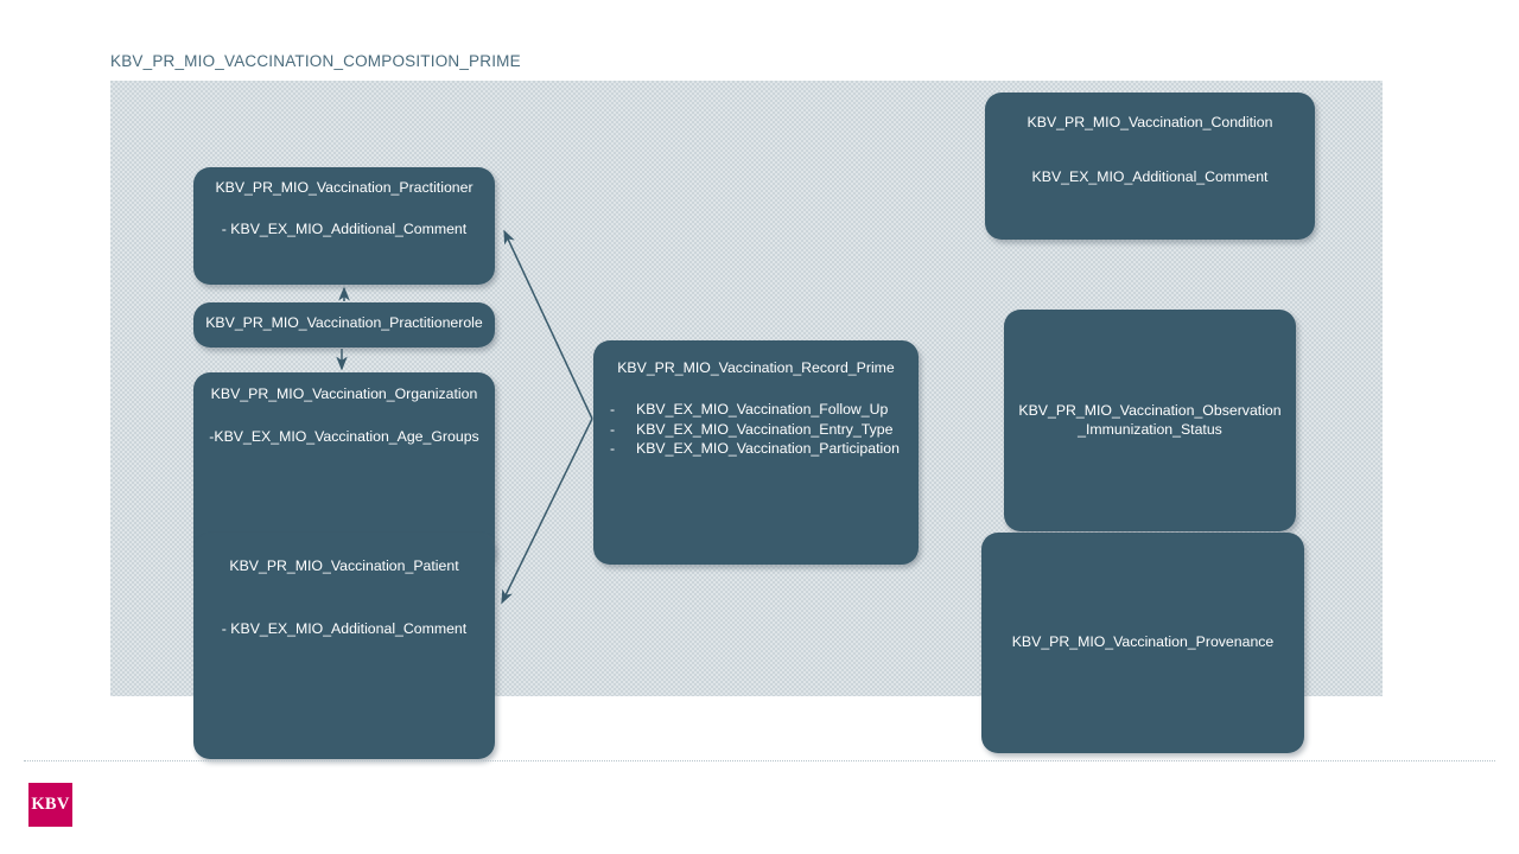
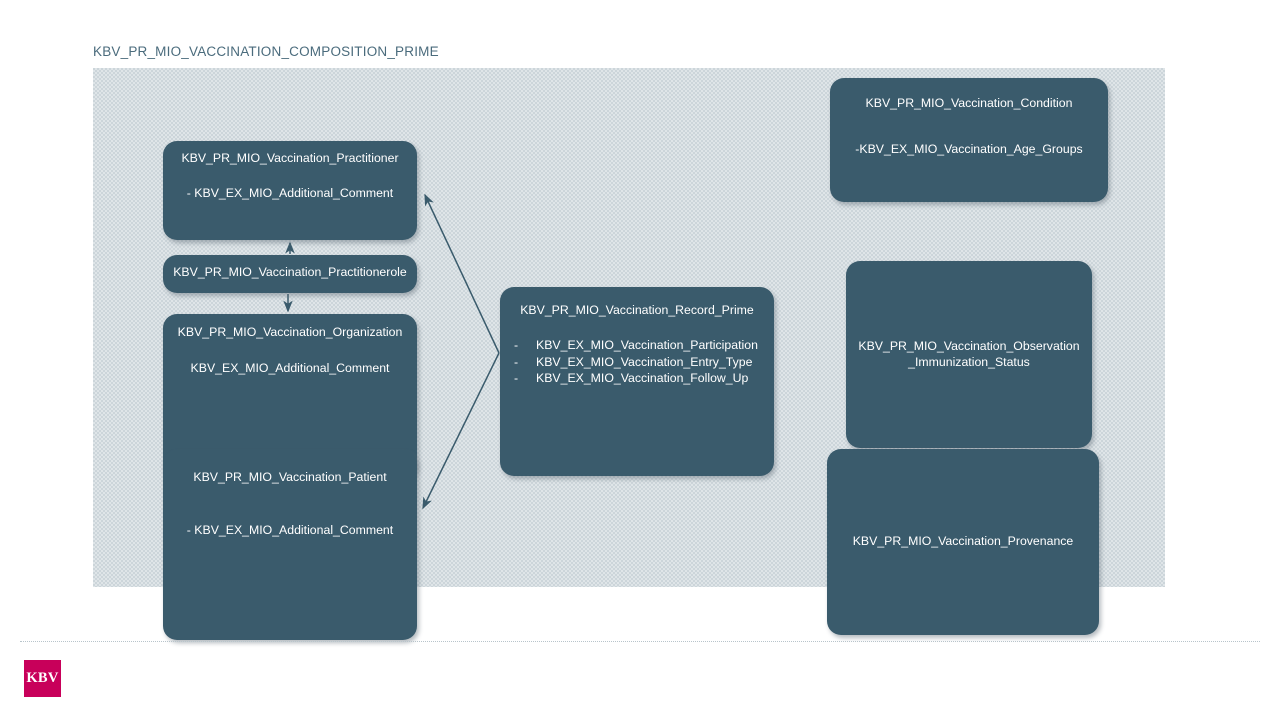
  KBV_PR_MIO_VACCINATION_COMPOSITION_PRIME
  KBV_PR_MIO_Vaccination_Practitioner
  - KBV_EX_MIO_Additional_Comment
  KBV_PR_MIO_Vaccination_Practitionerole
  KBV_PR_MIO_Vaccination_Organization
- -KBV_EX_MIO_Vaccination_Age_Groups
+ KBV_EX_MIO_Additional_Comment
  KBV_PR_MIO_Vaccination_Patient
  - KBV_EX_MIO_Additional_Comment
  KBV_PR_MIO_Vaccination_Record_Prime
- - KBV_EX_MIO_Vaccination_Follow_Up
+ - KBV_EX_MIO_Vaccination_Participation
  - KBV_EX_MIO_Vaccination_Entry_Type
- - KBV_EX_MIO_Vaccination_Participation
+ - KBV_EX_MIO_Vaccination_Follow_Up
  KBV_PR_MIO_Vaccination_Condition
- KBV_EX_MIO_Additional_Comment
+ -KBV_EX_MIO_Vaccination_Age_Groups
  KBV_PR_MIO_Vaccination_Observation
  _Immunization_Status
  KBV_PR_MIO_Vaccination_Provenance
  KBV
